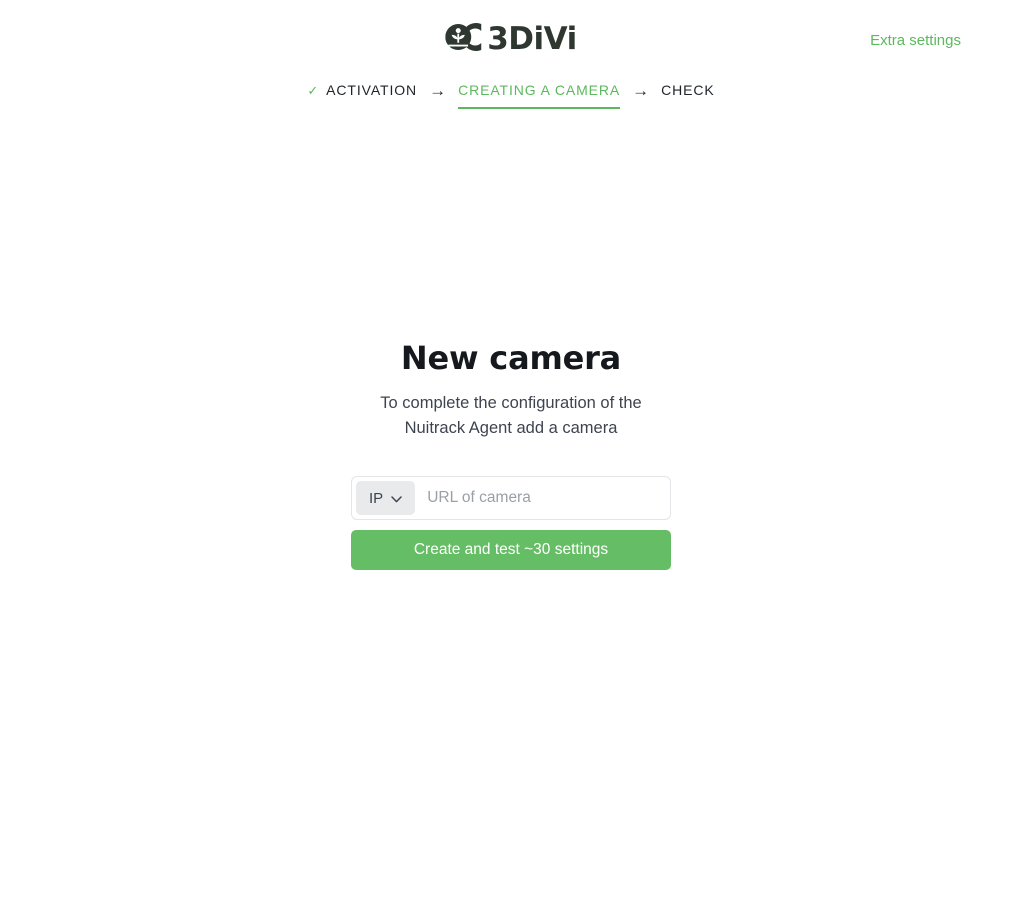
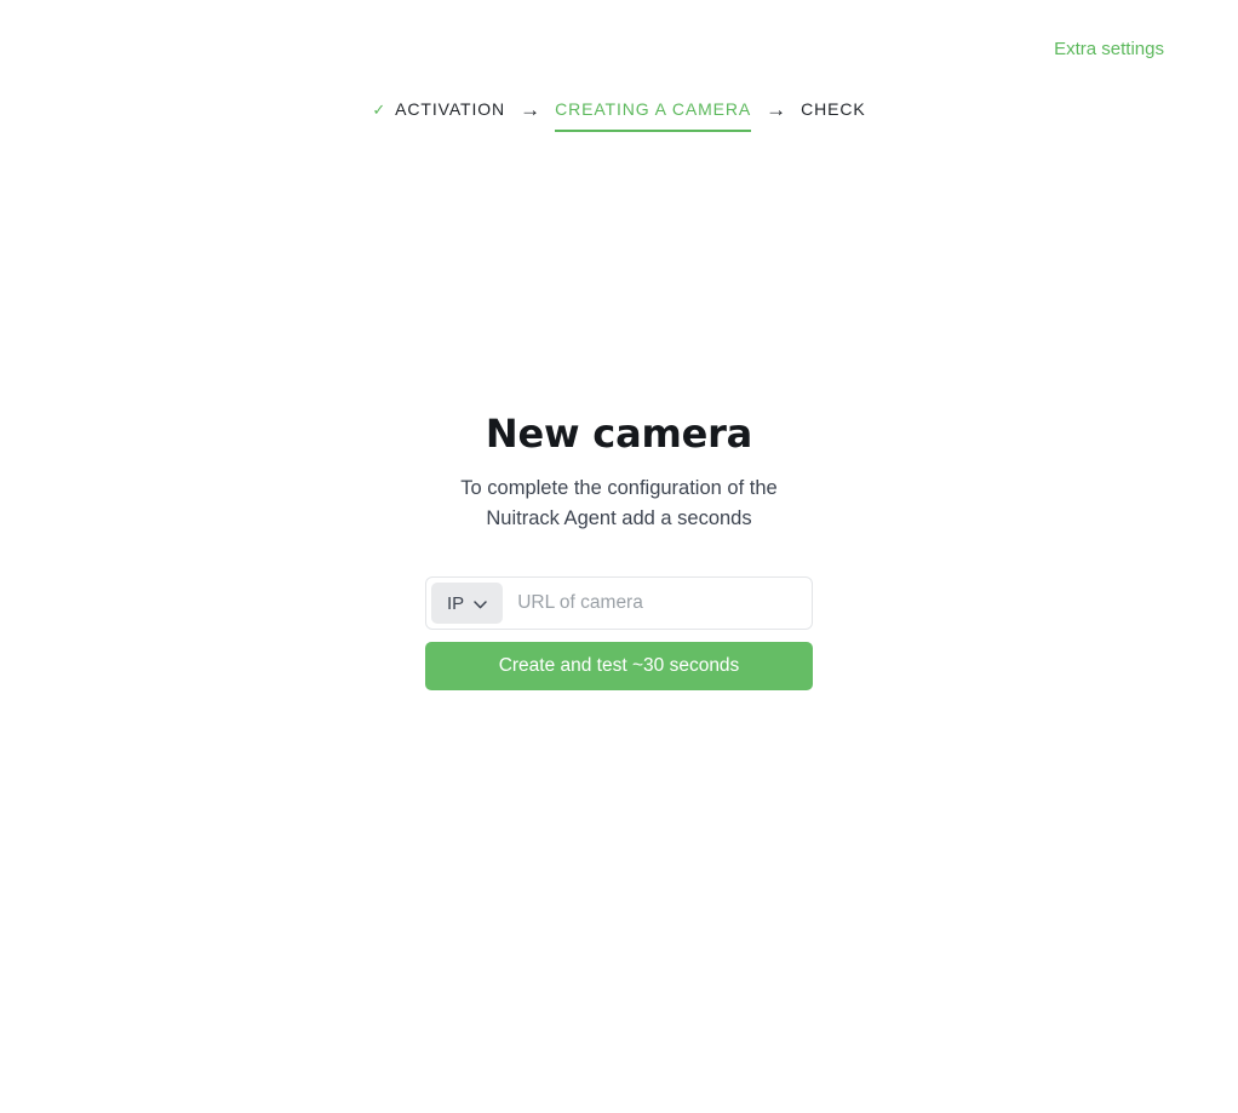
- 3DiVi
  Extra settings
  ✓
  ACTIVATION
  →
  CREATING A CAMERA
  →
  CHECK
  New camera
- To complete the configuration of the Nuitrack Agent add a camera
+ To complete the configuration of the Nuitrack Agent add a seconds
  IP
  URL of camera
- Create and test ~30 settings
+ Create and test ~30 seconds
